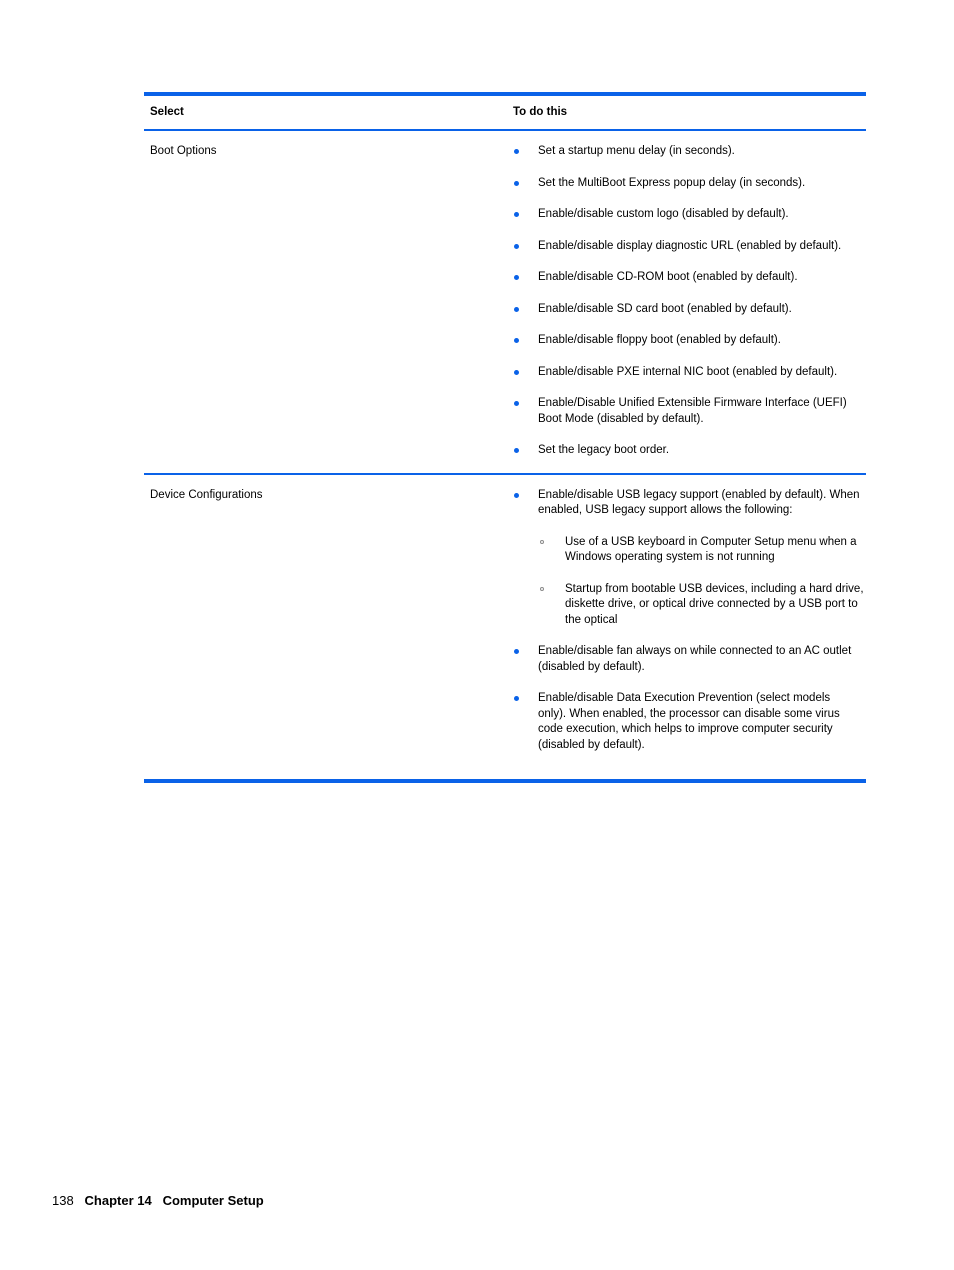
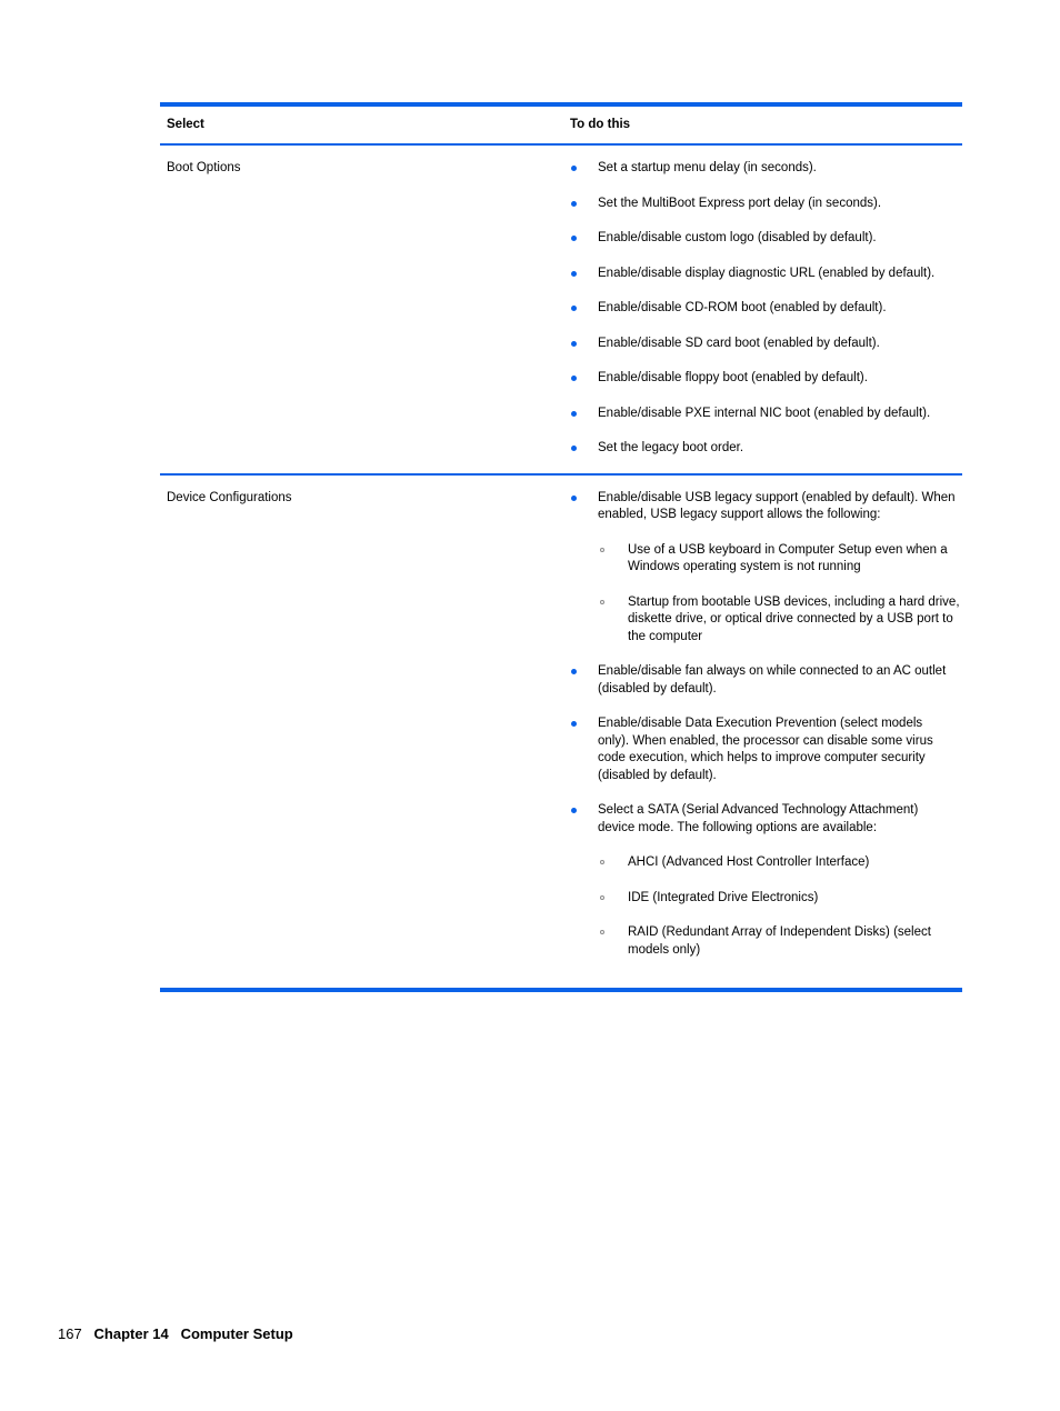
  Select
  To do this
  Boot Options
  Set a startup menu delay (in seconds).
- Set the MultiBoot Express popup delay (in seconds).
+ Set the MultiBoot Express port delay (in seconds).
  Enable/disable custom logo (disabled by default).
  Enable/disable display diagnostic URL (enabled by default).
  Enable/disable CD-ROM boot (enabled by default).
  Enable/disable SD card boot (enabled by default).
  Enable/disable floppy boot (enabled by default).
  Enable/disable PXE internal NIC boot (enabled by default).
- Enable/Disable Unified Extensible Firmware Interface (UEFI) Boot Mode (disabled by default).
  Set the legacy boot order.
  Device Configurations
  Enable/disable USB legacy support (enabled by default). When enabled, USB legacy support allows the following:
- Use of a USB keyboard in Computer Setup menu when a Windows operating system is not running
+ Use of a USB keyboard in Computer Setup even when a Windows operating system is not running
- Startup from bootable USB devices, including a hard drive, diskette drive, or optical drive connected by a USB port to the optical
+ Startup from bootable USB devices, including a hard drive, diskette drive, or optical drive connected by a USB port to the computer
  Enable/disable fan always on while connected to an AC outlet (disabled by default).
  Enable/disable Data Execution Prevention (select models only). When enabled, the processor can disable some virus code execution, which helps to improve computer security (disabled by default).
+ Select a SATA (Serial Advanced Technology Attachment) device mode. The following options are available:
+ AHCI (Advanced Host Controller Interface)
+ IDE (Integrated Drive Electronics)
+ RAID (Redundant Array of Independent Disks) (select models only)
- 138 Chapter 14 Computer Setup
+ 167 Chapter 14 Computer Setup
